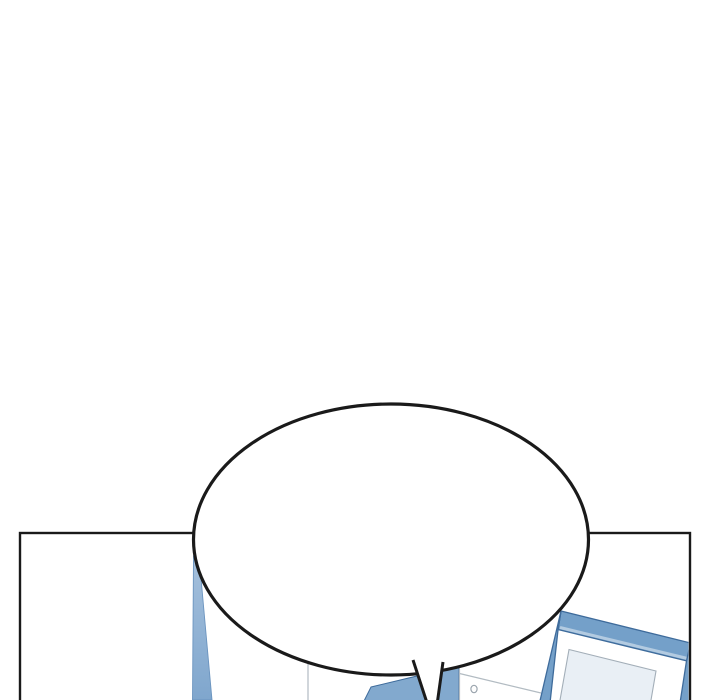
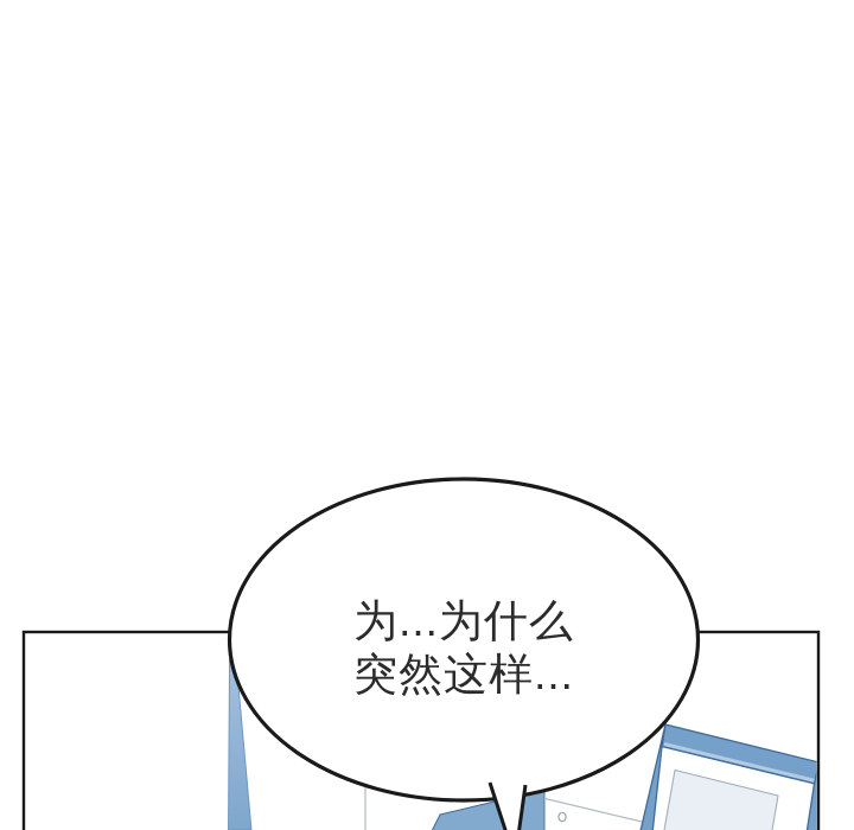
+ 为...为什么
+ 突然这样...
